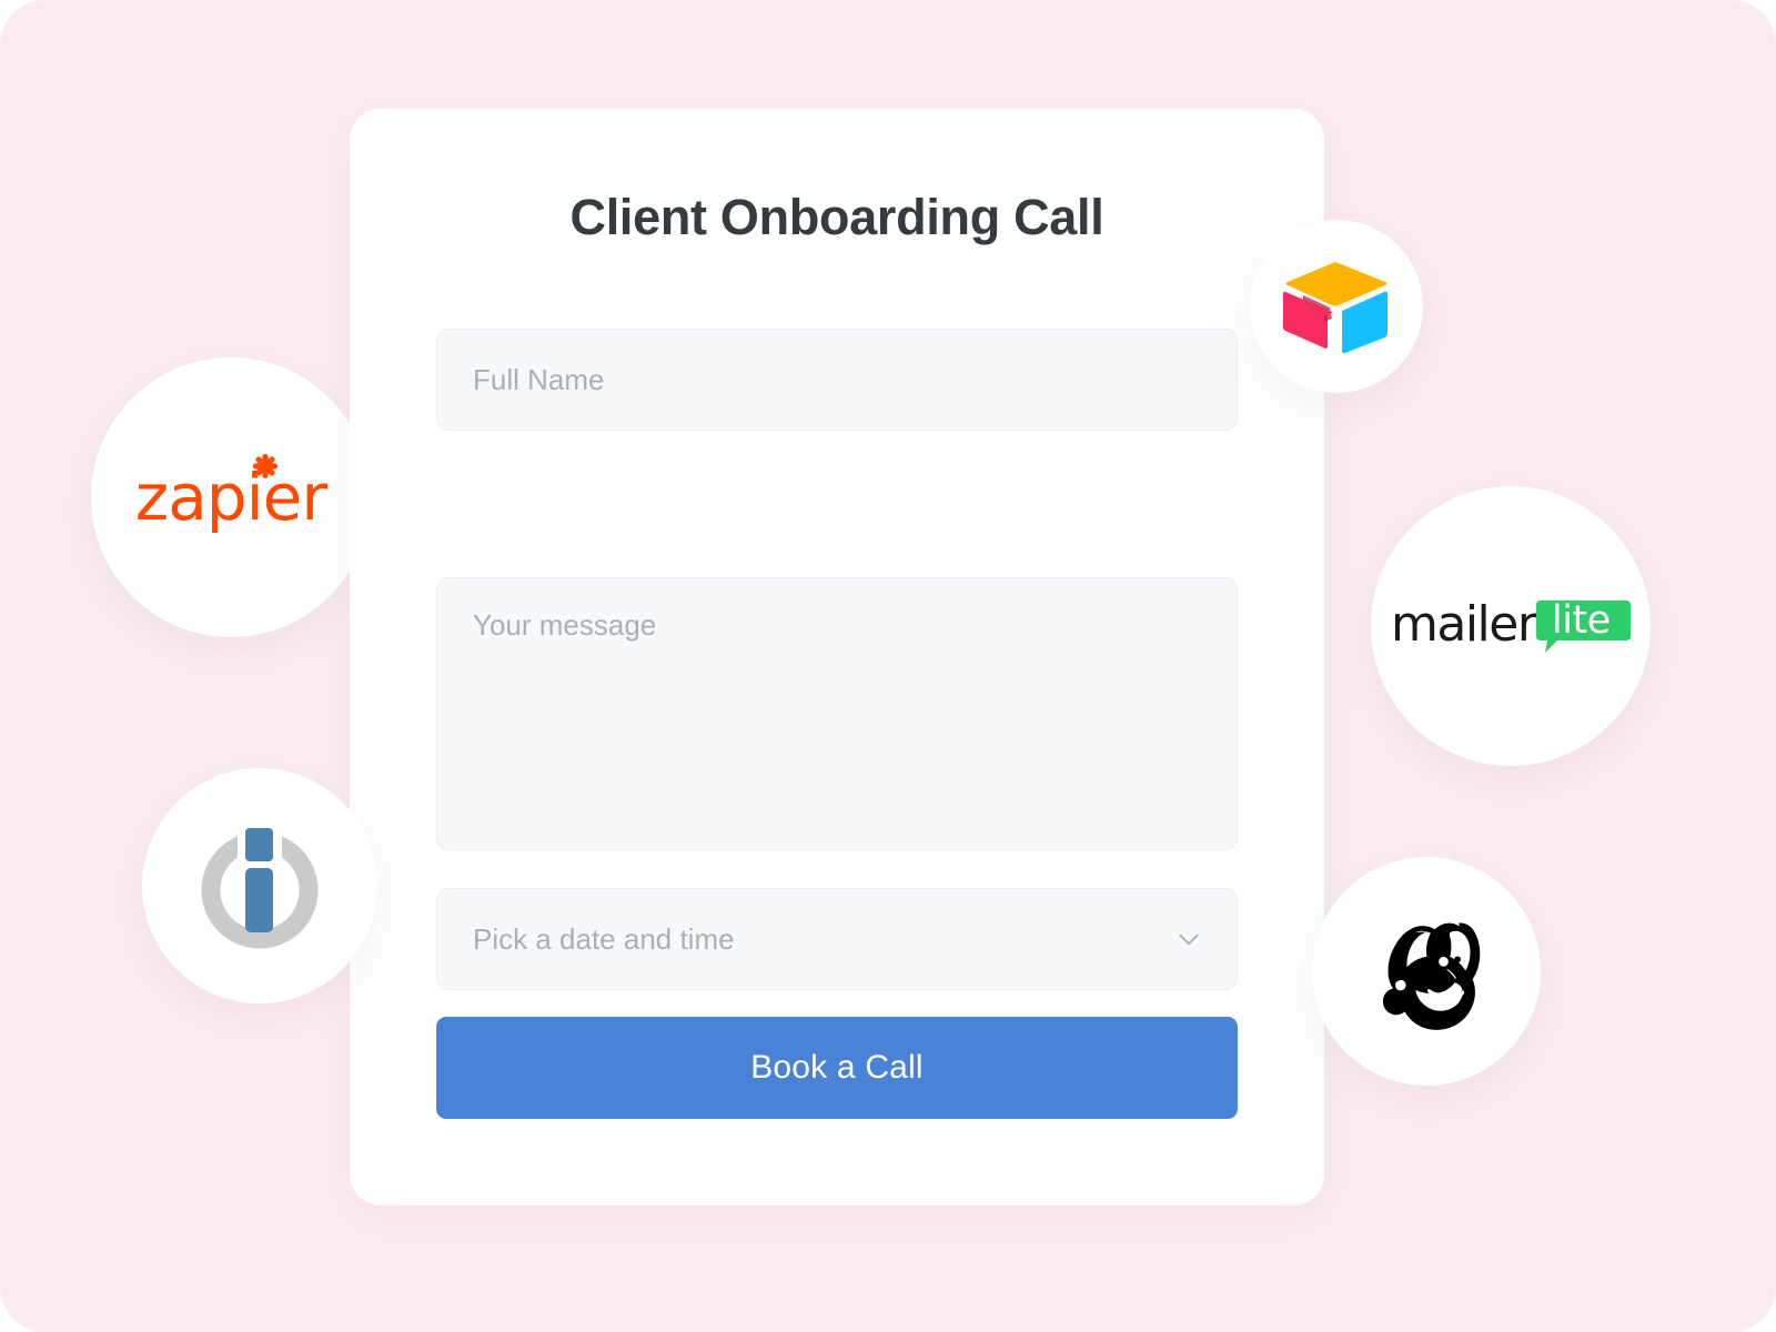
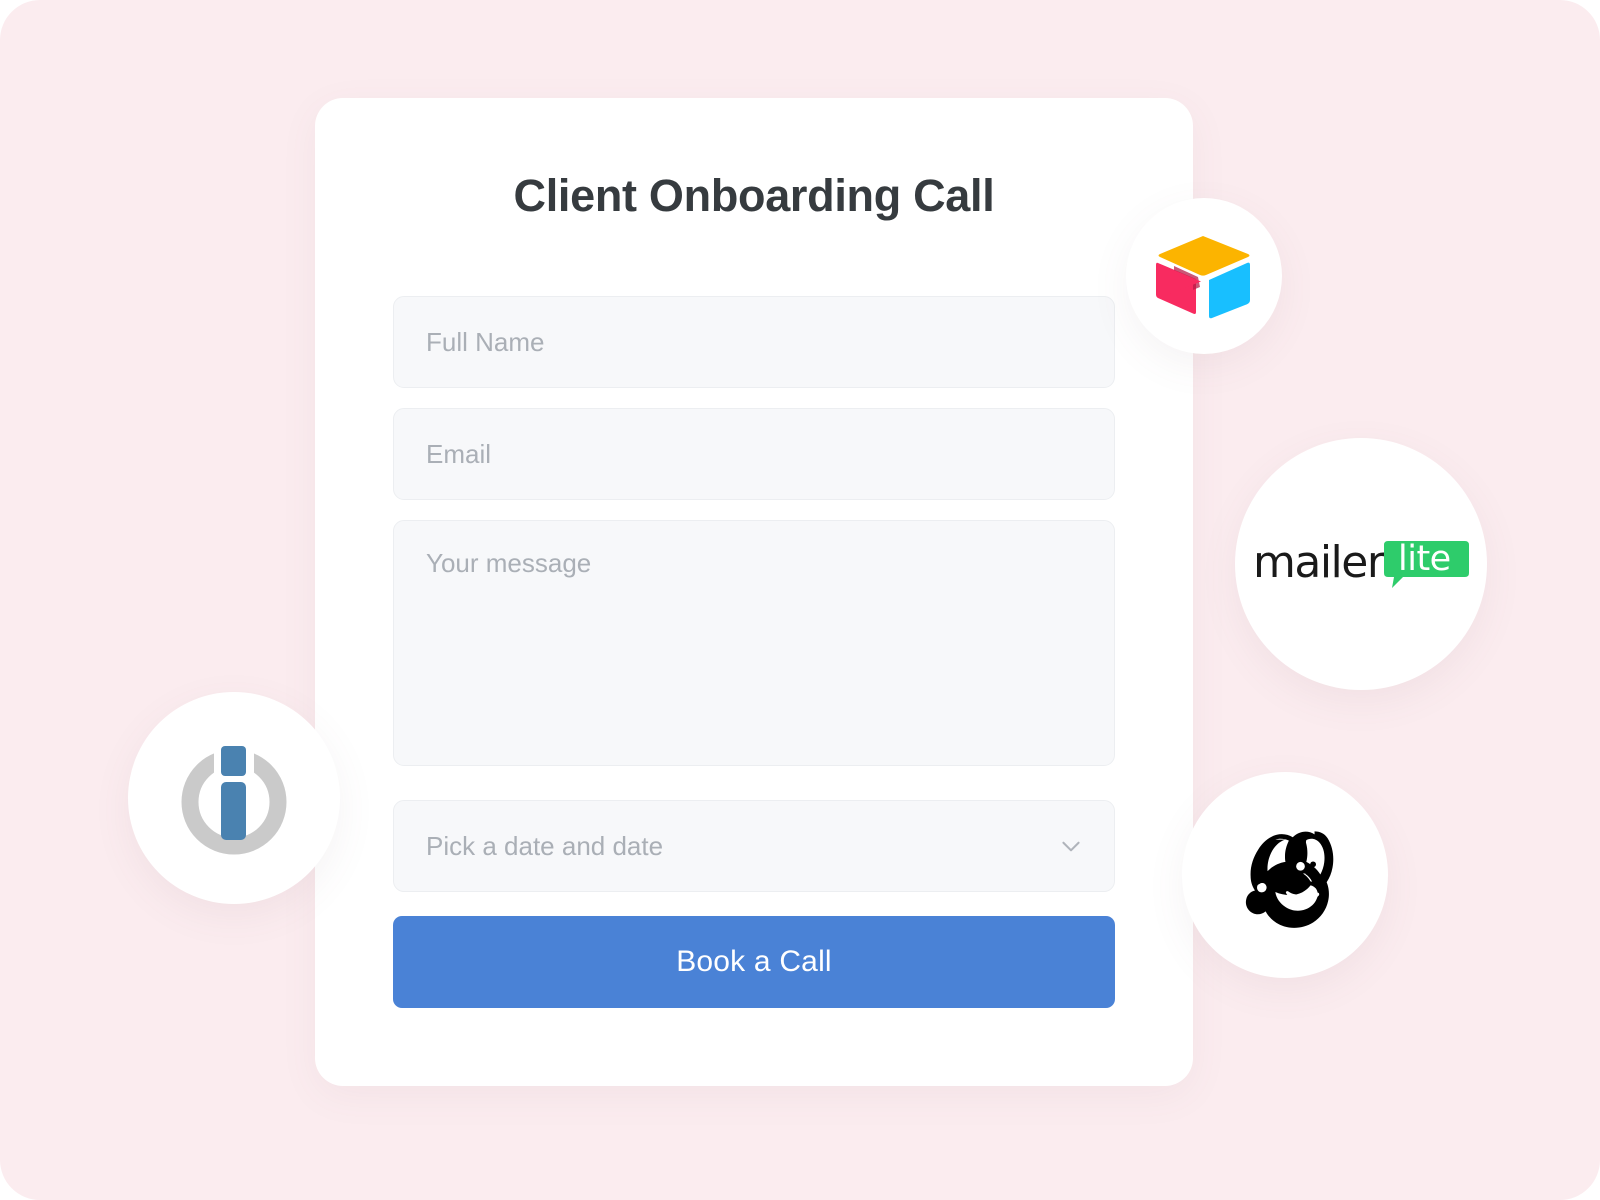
  Client Onboarding Call
  Full Name
+ Email
  Your message
- Pick a date and time
+ Pick a date and date
  Book a Call
- zapier
  mailer
  lite
